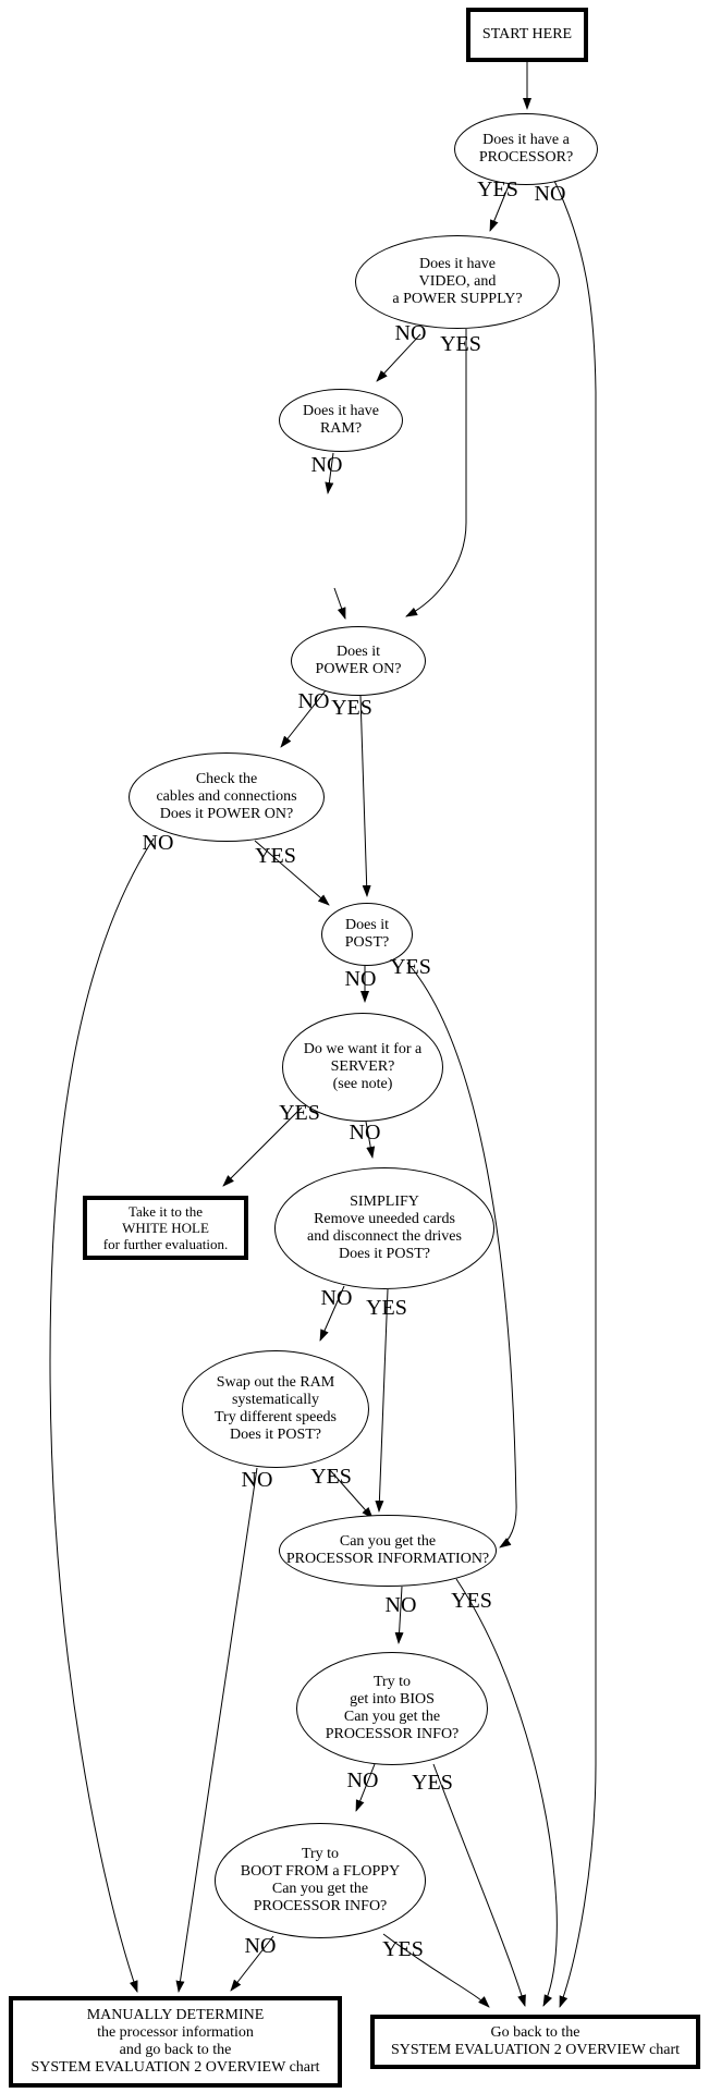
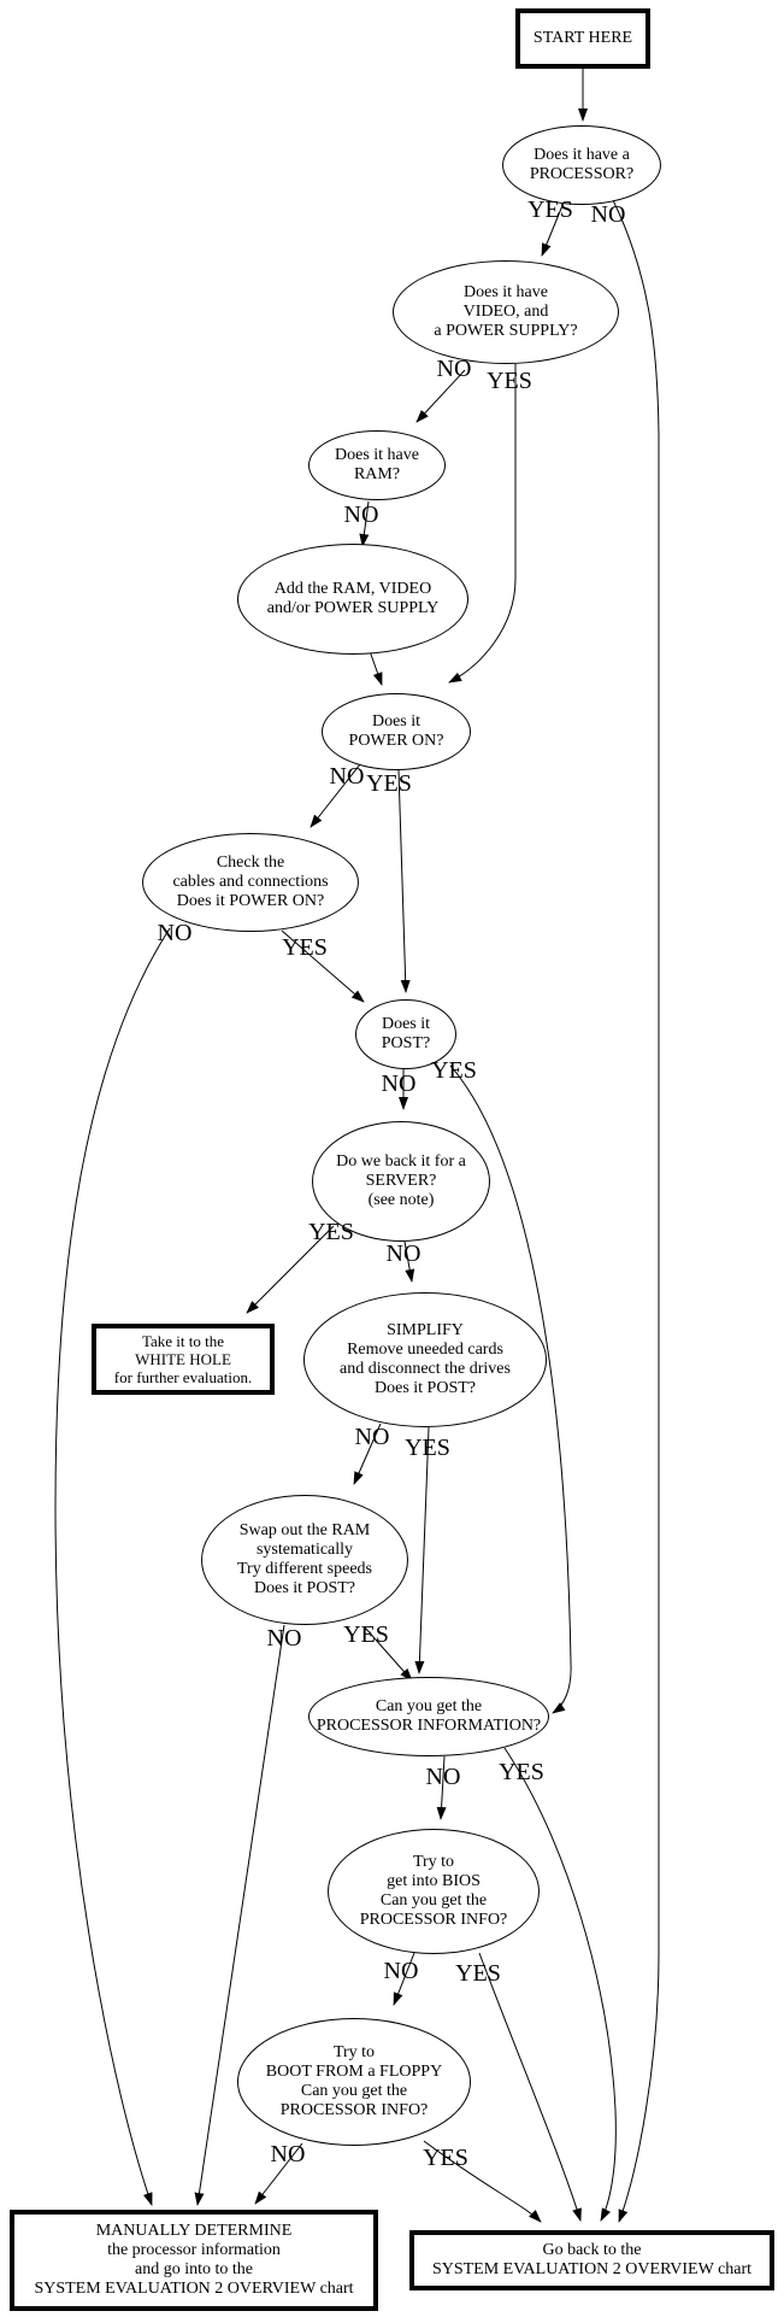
  START HERE
  Does it have a
  PROCESSOR?
  Does it have
  VIDEO, and
  a POWER SUPPLY?
  Does it have
  RAM?
+ Add the RAM, VIDEO
+ and/or POWER SUPPLY
  Does it
  POWER ON?
  Check the
  cables and connections
  Does it POWER ON?
  Does it
  POST?
- Do we want it for a
+ Do we back it for a
  SERVER?
  (see note)
  Take it to the
  WHITE HOLE
  for further evaluation.
  SIMPLIFY
  Remove uneeded cards
  and disconnect the drives
  Does it POST?
  Swap out the RAM
  systematically
  Try different speeds
  Does it POST?
  Can you get the
  PROCESSOR INFORMATION?
  Try to
  get into BIOS
  Can you get the
  PROCESSOR INFO?
  Try to
  BOOT FROM a FLOPPY
  Can you get the
  PROCESSOR INFO?
  MANUALLY DETERMINE
  the processor information
- and go back to the
+ and go into to the
  SYSTEM EVALUATION 2 OVERVIEW chart
  Go back to the
  SYSTEM EVALUATION 2 OVERVIEW chart
  YES
  NO
  NO
  YES
  NO
  NO
  YES
  NO
  YES
  NO
  YES
  YES
  NO
  NO
  YES
  NO
  YES
  NO
  YES
  NO
  YES
  NO
  YES
